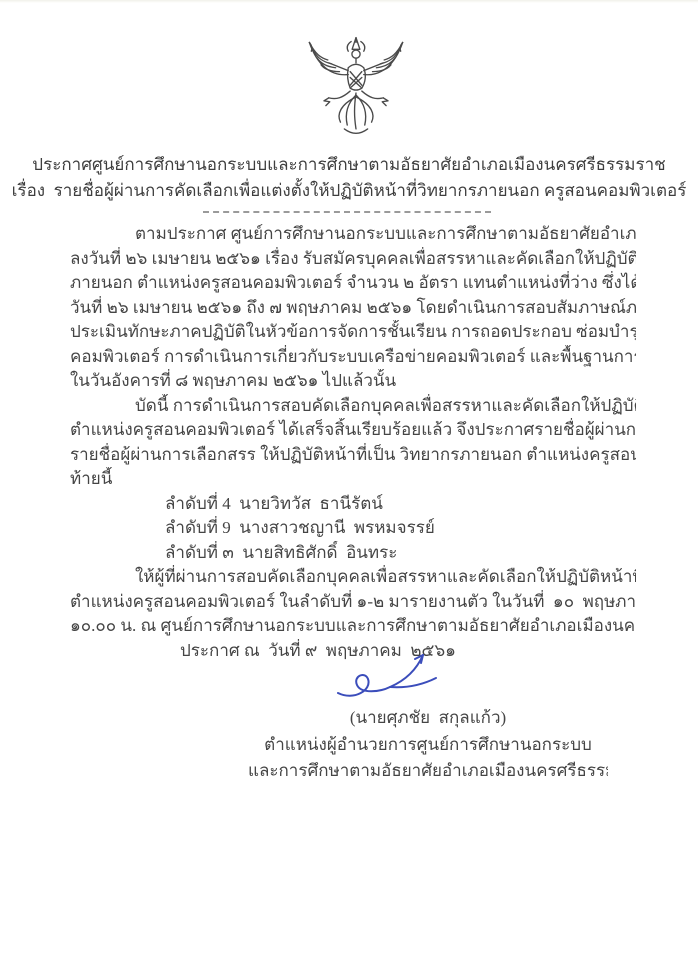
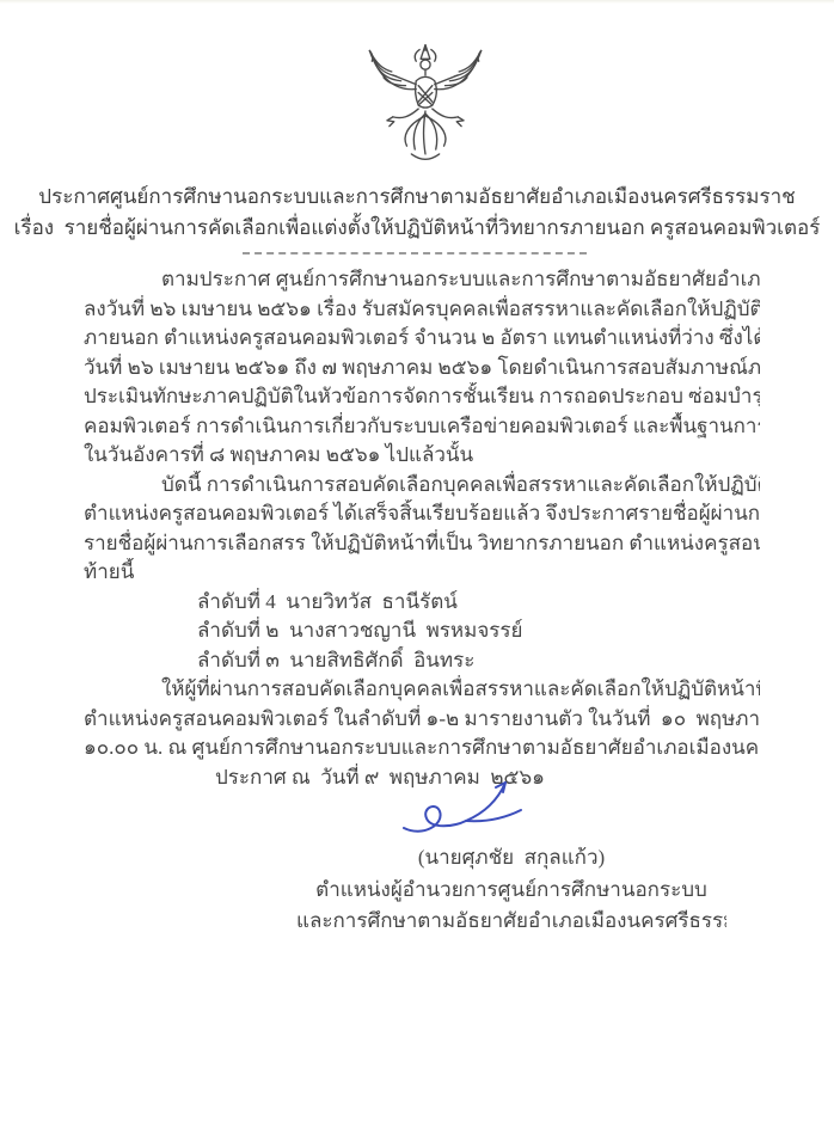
  ประกาศศูนย์การศึกษานอกระบบและการศึกษาตามอัธยาศัยอำเภอเมืองนครศรีธรรมราช
  เรื่อง รายชื่อผู้ผ่านการคัดเลือกเพื่อแต่งตั้งให้ปฏิบัติหน้าที่วิทยากรภายนอก ครูสอนคอมพิวเตอร์
  ตามประกาศ ศูนย์การศึกษานอกระบบและการศึกษาตามอัธยาศัยอำเภ
  ลงวันที่ ๒๖ เมษายน ๒๕๖๑ เรื่อง รับสมัครบุคคลเพื่อสรรหาและคัดเลือกให้ปฏิบัติ
  ภายนอก ตำแหน่งครูสอนคอมพิวเตอร์ จำนวน ๒ อัตรา แทนตำแหน่งที่ว่าง ซึ่งได้
  วันที่ ๒๖ เมษายน ๒๕๖๑ ถึง ๗ พฤษภาคม ๒๕๖๑ โดยดำเนินการสอบสัมภาษณ์ภ
  ประเมินทักษะภาคปฏิบัติในหัวข้อการจัดการชั้นเรียน การถอดประกอบ ซ่อมบำรุ
  คอมพิวเตอร์ การดำเนินการเกี่ยวกับระบบเครือข่ายคอมพิวเตอร์ และพื้นฐานกา
  ในวันอังคารที่ ๘ พฤษภาคม ๒๕๖๑ ไปแล้วนั้น
  บัดนี้ การดำเนินการสอบคัดเลือกบุคคลเพื่อสรรหาและคัดเลือกให้ปฏิบั
  ตำแหน่งครูสอนคอมพิวเตอร์ ได้เสร็จสิ้นเรียบร้อยแล้ว จึงประกาศรายชื่อผู้ผ่านก
  รายชื่อผู้ผ่านการเลือกสรร ให้ปฏิบัติหน้าที่เป็น วิทยากรภายนอก ตำแหน่งครูสอน
  ท้ายนี้
  ลำดับที่ 4 นายวิทวัส ธานีรัตน์
- ลำดับที่ 9 นางสาวชญานี พรหมจรรย์
+ ลำดับที่ ๒ นางสาวชญานี พรหมจรรย์
  ลำดับที่ ๓ นายสิทธิศักดิ์ อินทระ
  ให้ผู้ที่ผ่านการสอบคัดเลือกบุคคลเพื่อสรรหาและคัดเลือกให้ปฏิบัติหน้า
  ตำแหน่งครูสอนคอมพิวเตอร์ ในลำดับที่ ๑-๒ มารายงานตัว ในวันที่ ๑๐ พฤษภา
  ๑๐.๐๐ น. ณ ศูนย์การศึกษานอกระบบและการศึกษาตามอัธยาศัยอำเภอเมืองนค
  ประกาศ ณ วันที่ ๙ พฤษภาคม ๒๕๖๑
  (นายศุภชัย สกุลแก้ว)
  ตำแหน่งผู้อำนวยการศูนย์การศึกษานอกระบบ
  และการศึกษาตามอัธยาศัยอำเภอเมืองนครศรีธรร
